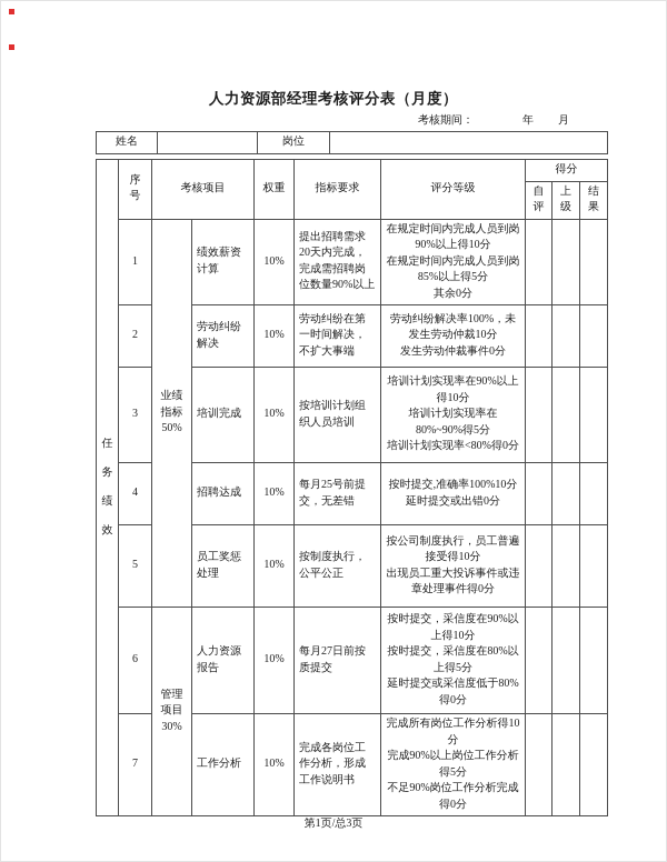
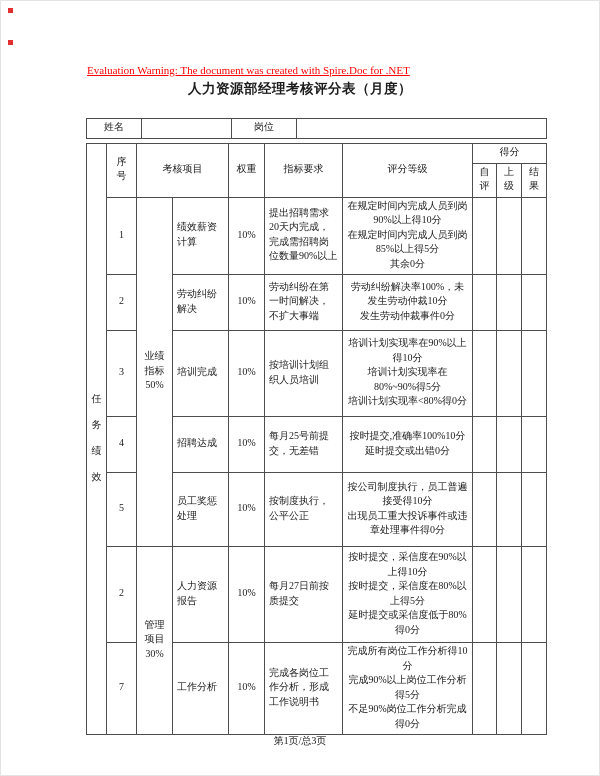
+ Evaluation Warning: The document was created with Spire.Doc for .NET
  人力资源部经理考核评分表（月度）
- 考核期间： 年 月
  姓名		岗位
  任务绩效	序号	考核项目	权重	指标要求	评分等级	得分
  自评	上级	结果
  1	业绩指标50%	绩效薪资计算	10%	提出招聘需求20天内完成，完成需招聘岗位数量90%以上	在规定时间内完成人员到岗90%以上得10分 在规定时间内完成人员到岗85%以上得5分 其余0分
  2	劳动纠纷解决	10%	劳动纠纷在第一时间解决，不扩大事端	劳动纠纷解决率100%，未发生劳动仲裁10分 发生劳动仲裁事件0分
  3	培训完成	10%	按培训计划组织人员培训	培训计划实现率在90%以上得10分 培训计划实现率在80%~90%得5分 培训计划实现率<80%得0分
  4	招聘达成	10%	每月25号前提交，无差错	按时提交,准确率100%10分 延时提交或出错0分
  5	员工奖惩处理	10%	按制度执行，公平公正	按公司制度执行，员工普遍接受得10分 出现员工重大投诉事件或违章处理事件得0分
- 6	管理项目30%	人力资源报告	10%	每月27日前按质提交	按时提交，采信度在90%以上得10分 按时提交，采信度在80%以上得5分 延时提交或采信度低于80%得0分
+ 2	管理项目30%	人力资源报告	10%	每月27日前按质提交	按时提交，采信度在90%以上得10分 按时提交，采信度在80%以上得5分 延时提交或采信度低于80%得0分
  7	工作分析	10%	完成各岗位工作分析，形成工作说明书	完成所有岗位工作分析得10分 完成90%以上岗位工作分析得5分 不足90%岗位工作分析完成得0分
  第1页/总3页
